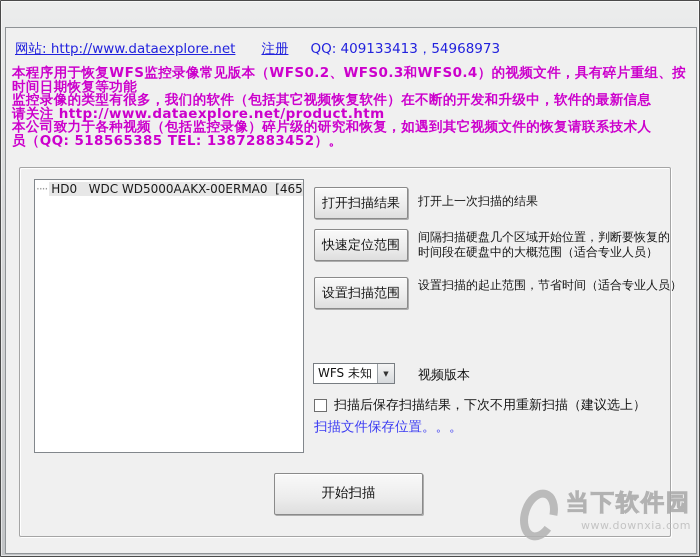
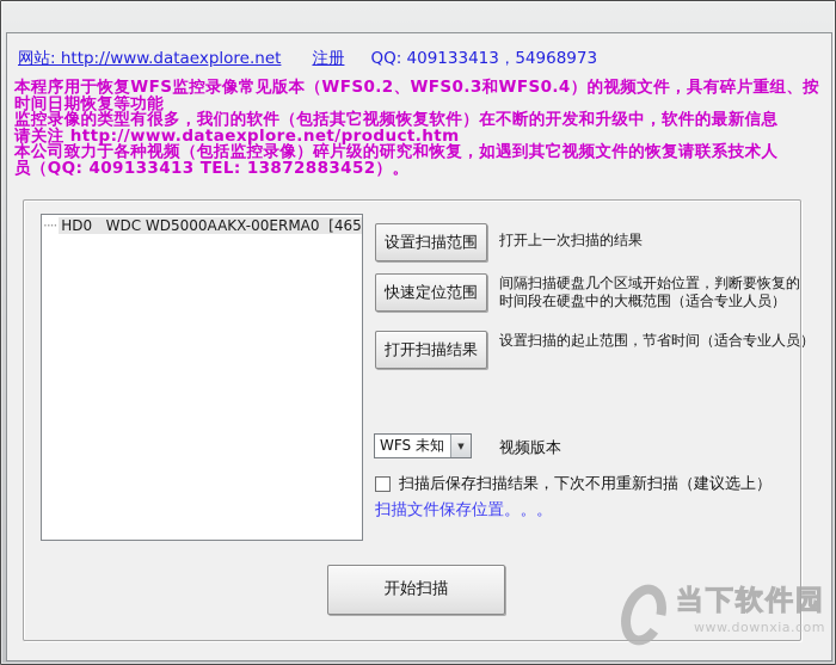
  网站: http://www.dataexplore.net 注册 QQ: 409133413，54968973
  本程序用于恢复WFS监控录像常见版本（WFS0.2、WFS0.3和WFS0.4）的视频文件，具有碎片重组、按
  时间日期恢复等功能
  监控录像的类型有很多，我们的软件（包括其它视频恢复软件）在不断的开发和升级中，软件的最新信息
  请关注 http://www.dataexplore.net/product.htm
  本公司致力于各种视频（包括监控录像）碎片级的研究和恢复，如遇到其它视频文件的恢复请联系技术人
- 员（QQ: 518565385 TEL: 13872883452）。
+ 员（QQ: 409133413 TEL: 13872883452）。
  ····
  HD0 WDC WD5000AAKX-00ERMA0 [465
- 打开扫描结果
+ 设置扫描范围
  打开上一次扫描的结果
  快速定位范围
  间隔扫描硬盘几个区域开始位置，判断要恢复的时间段在硬盘中的大概范围（适合专业人员）
- 设置扫描范围
+ 打开扫描结果
  设置扫描的起止范围，节省时间（适合专业人员）
  WFS 未知
  ▼
  视频版本
  扫描后保存扫描结果，下次不用重新扫描（建议选上）
  扫描文件保存位置。。。
  开始扫描
  当下软件园
  www.downxia.com
